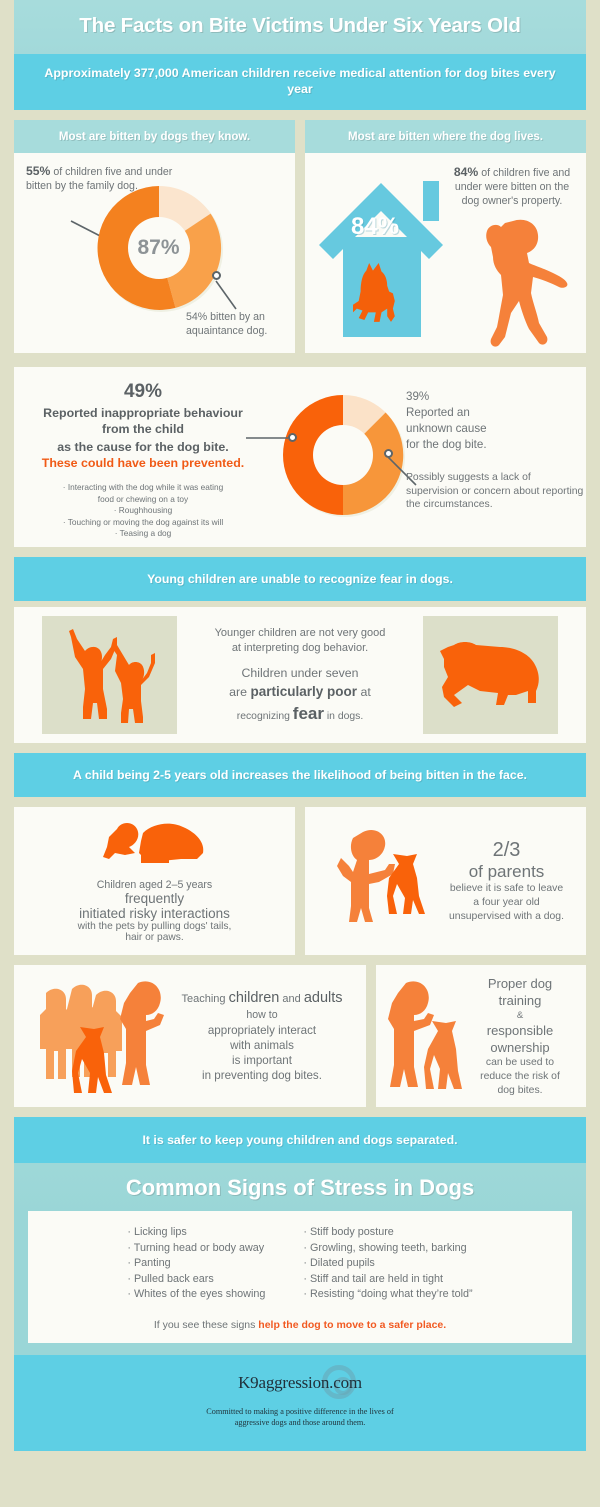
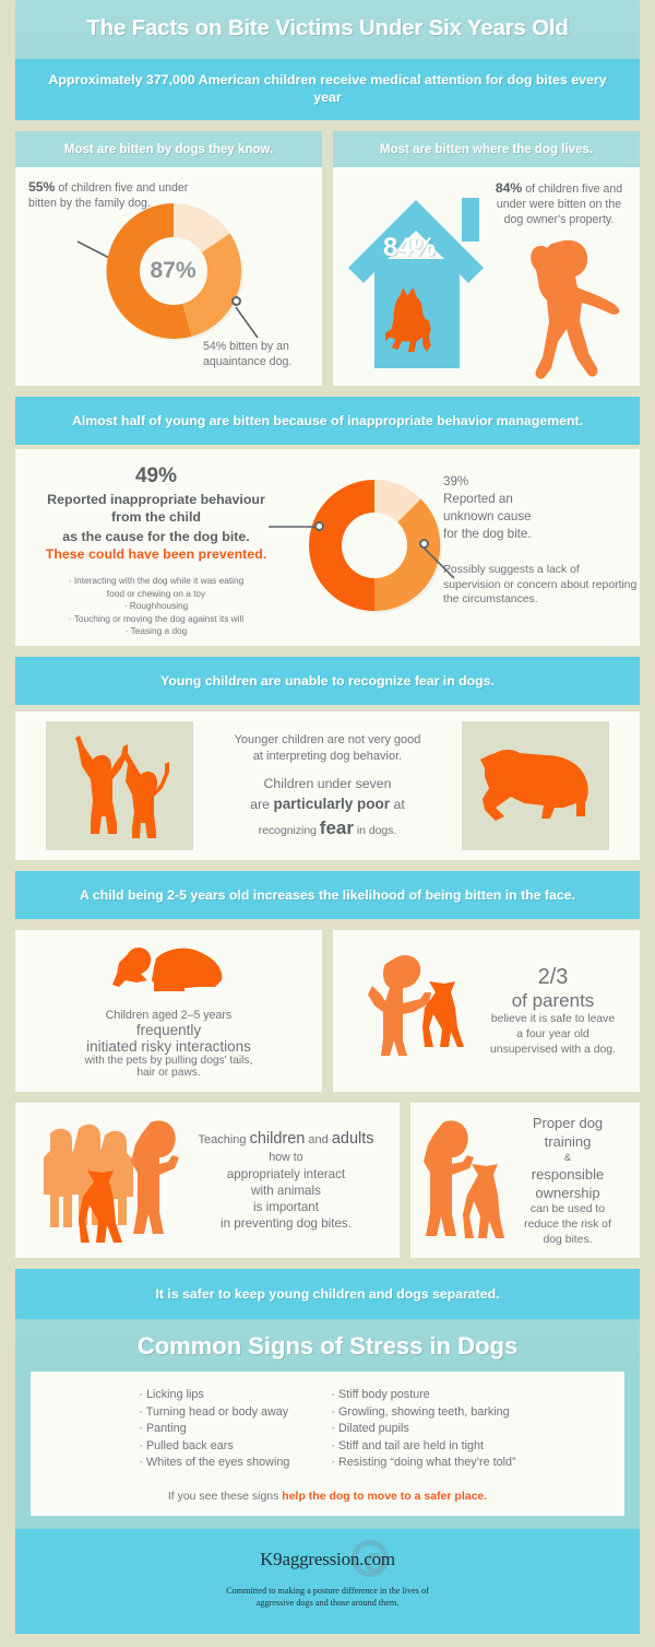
  The Facts on Bite Victims Under Six Years Old
  Approximately 377,000 American children receive medical attention for dog bites every year
  Most are bitten by dogs they know.
  55% of children five and under bitten by the family dog.
  87%
  54% bitten by an aquaintance dog.
  Most are bitten where the dog lives.
  84%
  84% of children five and under were bitten on the dog owner's property.
+ Almost half of young are bitten because of inappropriate behavior management.
  49%
  Reported inappropriate behaviour from the child
  as the cause for the dog bite.
  These could have been prevented.
  · Interacting with the dog while it was eating
  food or chewing on a toy
  · Roughhousing
  · Touching or moving the dog against its will
  · Teasing a dog
  39%
  Reported an
  unknown cause
  for the dog bite.
  Possibly suggests a lack of supervision or concern about reporting the circumstances.
  Young children are unable to recognize fear in dogs.
  Younger children are not very good
  at interpreting dog behavior.
  Children under seven
  are particularly poor at
  recognizing fear in dogs.
  A child being 2-5 years old increases the likelihood of being bitten in the face.
  Children aged 2–5 years
  frequently
  initiated risky interactions
  with the pets by pulling dogs' tails,
  hair or paws.
  2/3
  of parents
  believe it is safe to leave
  a four year old
  unsupervised with a dog.
  Teaching children and adults
  how to
  appropriately interact
  with animals
  is important
  in preventing dog bites.
  Proper dog
  training
  &
  responsible
  ownership
  can be used to
  reduce the risk of
  dog bites.
  It is safer to keep young children and dogs separated.
  Common Signs of Stress in Dogs
  · Licking lips
  · Turning head or body away
  · Panting
  · Pulled back ears
  · Whites of the eyes showing
  · Stiff body posture
  · Growling, showing teeth, barking
  · Dilated pupils
  · Stiff and tail are held in tight
  · Resisting “doing what they’re told”
  If you see these signs help the dog to move to a safer place.
  K9aggression.com
- Committed to making a positive difference in the lives of
+ Committed to making a posture difference in the lives of
  aggressive dogs and those around them.
